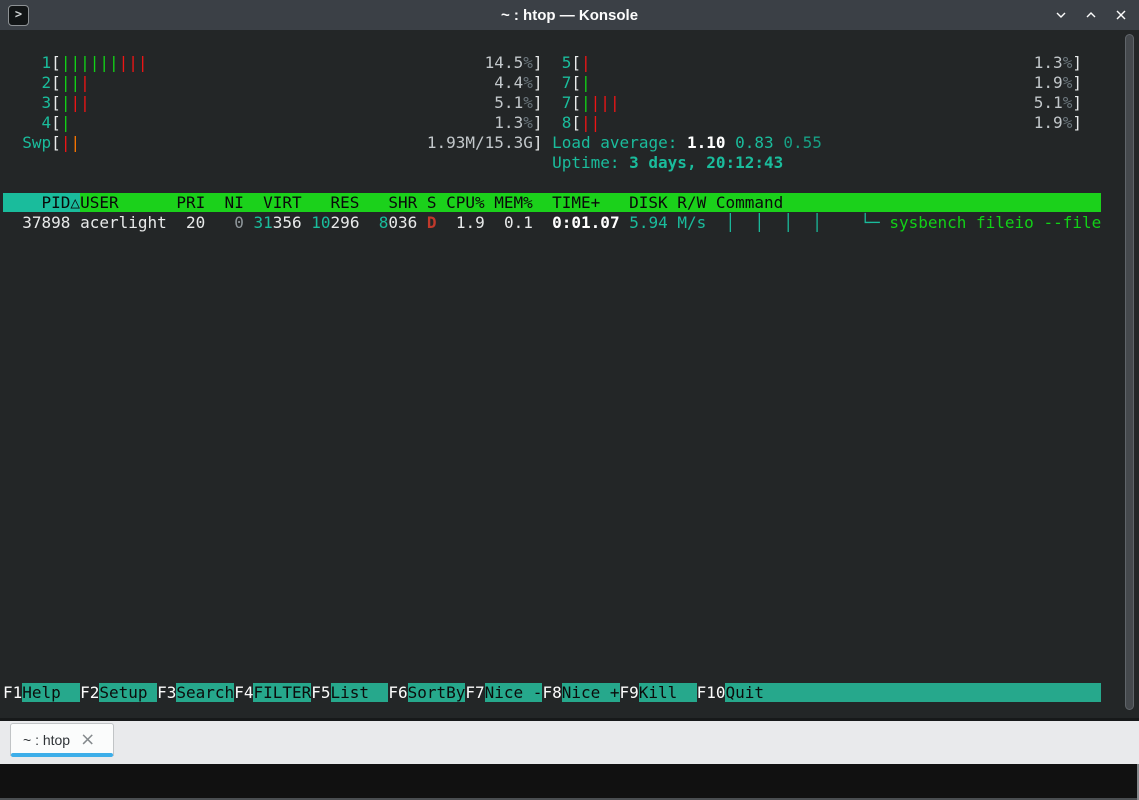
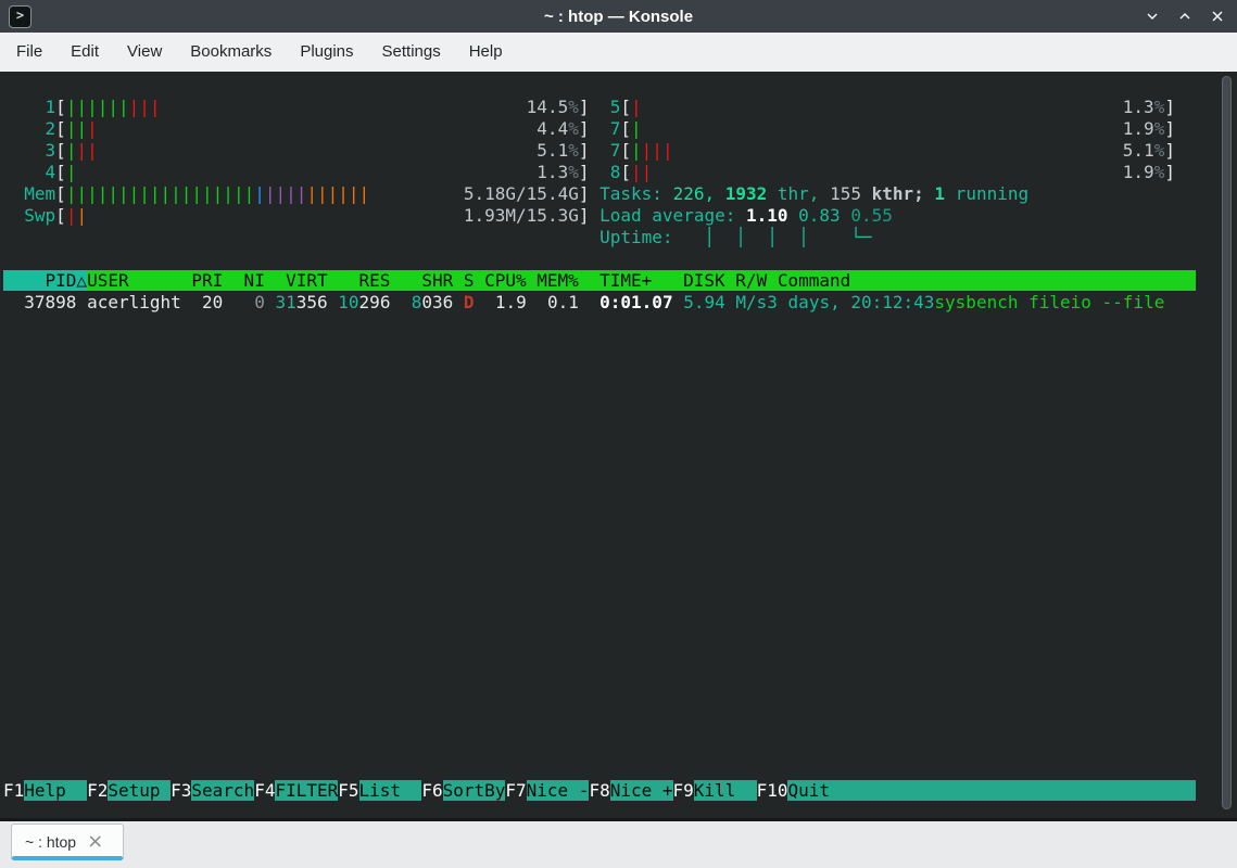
  >
  ~ : htop — Konsole
+ File
+ Edit
+ View
+ Bookmarks
+ Plugins
+ Settings
+ Help
  1[||||||||| 14.5%] 5[| 1.3%]
  2[||| 4.4%] 7[| 1.9%]
  3[||| 5.1%] 7[|||| 5.1%]
  4[| 1.3%] 8[|| 1.9%]
+ Mem[||||||||||||||||||||||||||||| 5.18G/15.4G] Tasks: 226, 1932 thr, 155 kthr; 1 running
  Swp[|| 1.93M/15.3G] Load average: 1.10 0.83 0.55
- Uptime: 3 days, 20:12:43
+ Uptime: │ │ │ │ └─
  PID△USER PRI NI VIRT RES SHR S CPU% MEM% TIME+ DISK R/W Command
- 37898 acerlight 20 0 31356 10296 8036 D 1.9 0.1 0:01.07 5.94 M/s │ │ │ │ └─ sysbench fileio --file
+ 37898 acerlight 20 0 31356 10296 8036 D 1.9 0.1 0:01.07 5.94 M/s3 days, 20:12:43sysbench fileio --file
  F1Help F2Setup F3SearchF4FILTERF5List F6SortByF7Nice -F8Nice +F9Kill F10Quit
  ~ : htop
  ×
